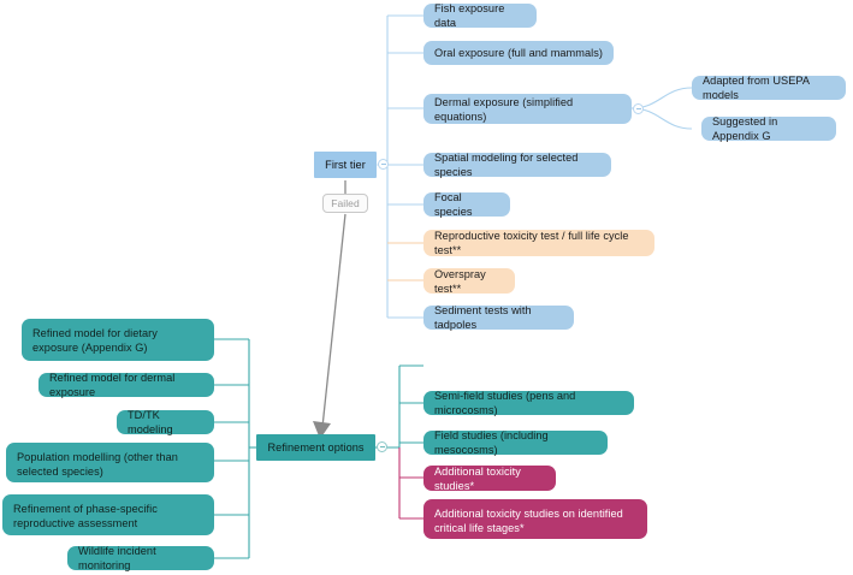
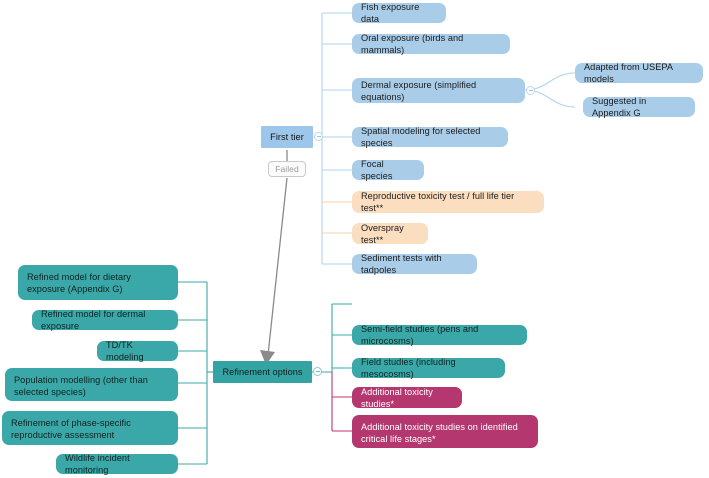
  First tier
  Failed
  Fish exposure data
- Oral exposure (full and mammals)
+ Oral exposure (birds and mammals)
  Dermal exposure (simplified equations)
  Spatial modeling for selected species
  Focal species
- Reproductive toxicity test / full life cycle test**
+ Reproductive toxicity test / full life tier test**
  Overspray test**
  Sediment tests with tadpoles
  Adapted from USEPA models
  Suggested in Appendix G
  Refinement options
  Refined model for dietary exposure (Appendix G)
  Refined model for dermal exposure
  TD/TK modeling
  Population modelling (other than selected species)
  Refinement of phase-specific reproductive assessment
  Wildlife incident monitoring
  Semi-field studies (pens and microcosms)
  Field studies (including mesocosms)
  Additional toxicity studies*
  Additional toxicity studies on identified critical life stages*
